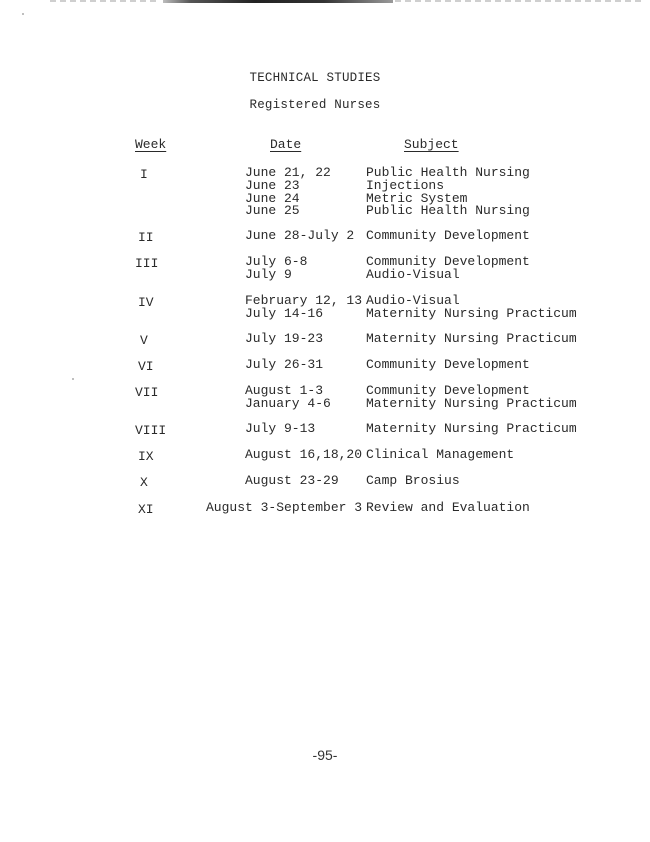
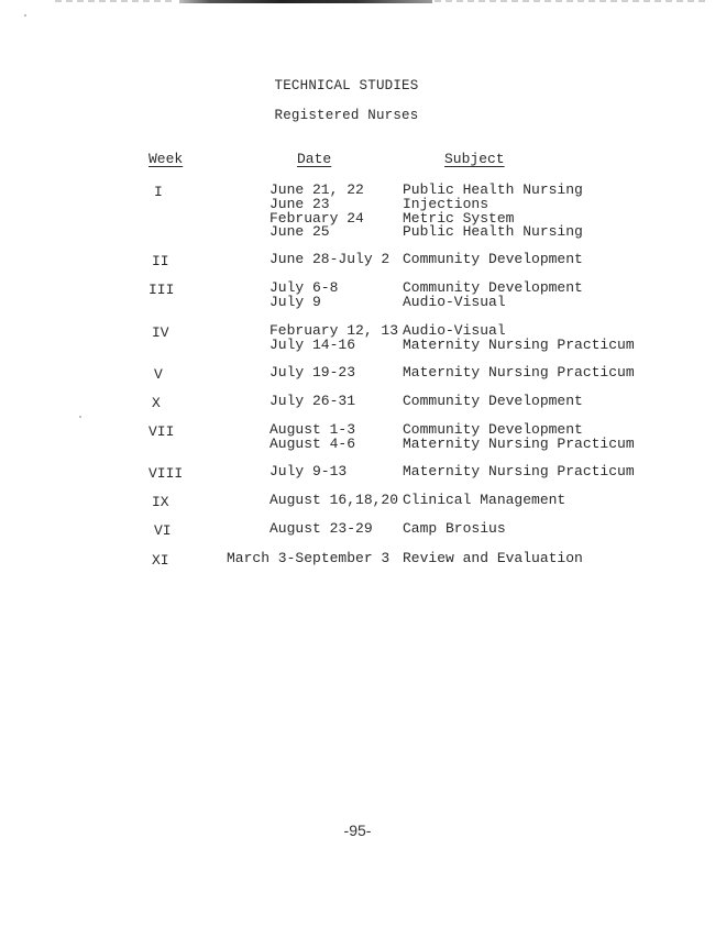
  TECHNICAL STUDIES
  Registered Nurses
  Week
  Date
  Subject
  I
  June 21, 22
  June 23
- June 24
+ February 24
  June 25
  Public Health Nursing
  Injections
  Metric System
  Public Health Nursing
  II
  June 28-July 2
  Community Development
  III
  July 6-8
  July 9
  Community Development
  Audio-Visual
  IV
  February 12, 13
  July 14-16
  Audio-Visual
  Maternity Nursing Practicum
  V
  July 19-23
  Maternity Nursing Practicum
- VI
+ X
  July 26-31
  Community Development
  VII
  August 1-3
- January 4-6
+ August 4-6
  Community Development
  Maternity Nursing Practicum
  VIII
  July 9-13
  Maternity Nursing Practicum
  IX
  August 16,18,20
  Clinical Management
- X
+ VI
  August 23-29
  Camp Brosius
  XI
- August 3-September 3
+ March 3-September 3
  Review and Evaluation
  -95-
